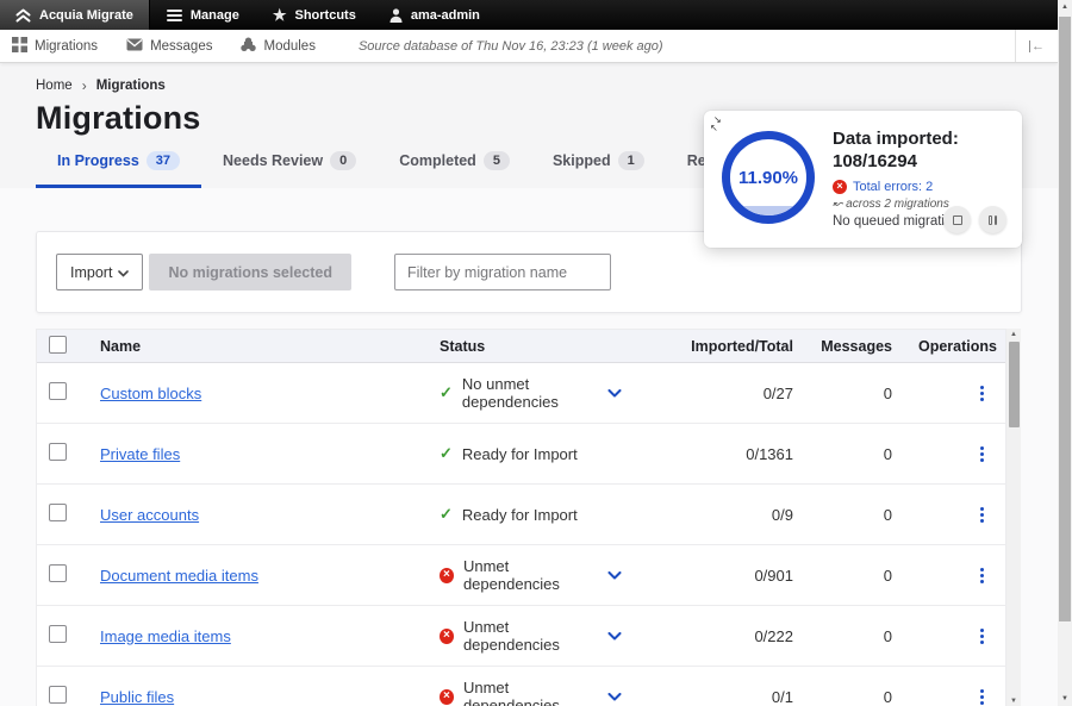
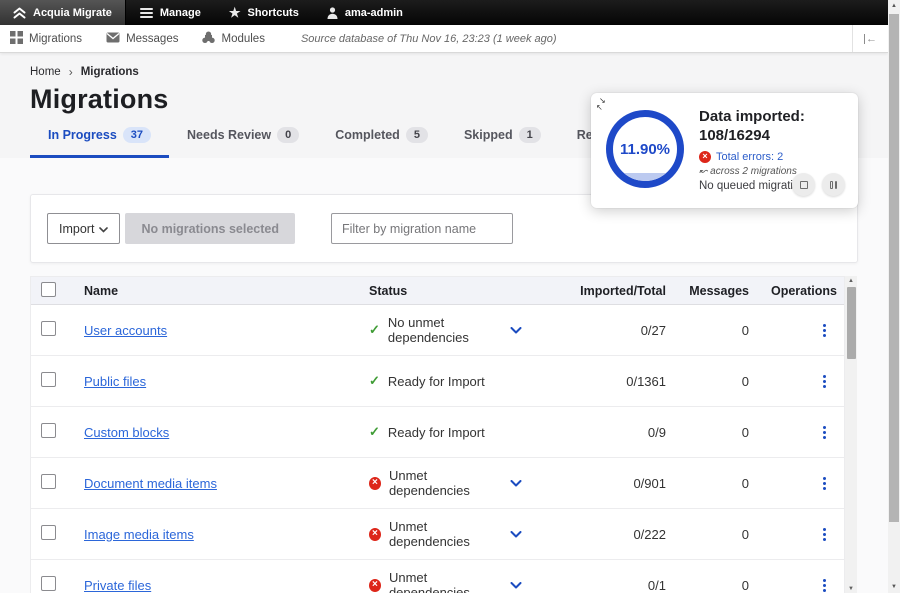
  Acquia Migrate
  Manage
  ★
  Shortcuts
  ama-admin
  Migrations
  Messages
  Modules
  Source database of Thu Nov 16, 23:23 (1 week ago)
  ←
  Home
  ›
  Migrations
  Migrations
  In Progress
  37
  Needs Review
  0
  Completed
  5
  Skipped
  1
  Import
  No migrations selected
  Filter by migration name
  Name
  Status
  Imported/Total
  Messages
  Operations
- Custom blocks
+ User accounts
  ✓
  No unmet dependencies
  0/27
  0
- Private files
+ Public files
  ✓
  Ready for Import
  0/1361
  0
- User accounts
+ Custom blocks
  ✓
  Ready for Import
  0/9
  0
  Document media items
  ×
  Unmet dependencies
  0/901
  0
  Image media items
  ×
  Unmet dependencies
  0/222
  0
- Public files
+ Private files
  ×
  0/1
  0
  ↘
  ↖
  11.90%
  Data imported:
  108/16294
  ×
  Total errors: 2
  ↜ across 2 migrations
  No queued migrat
